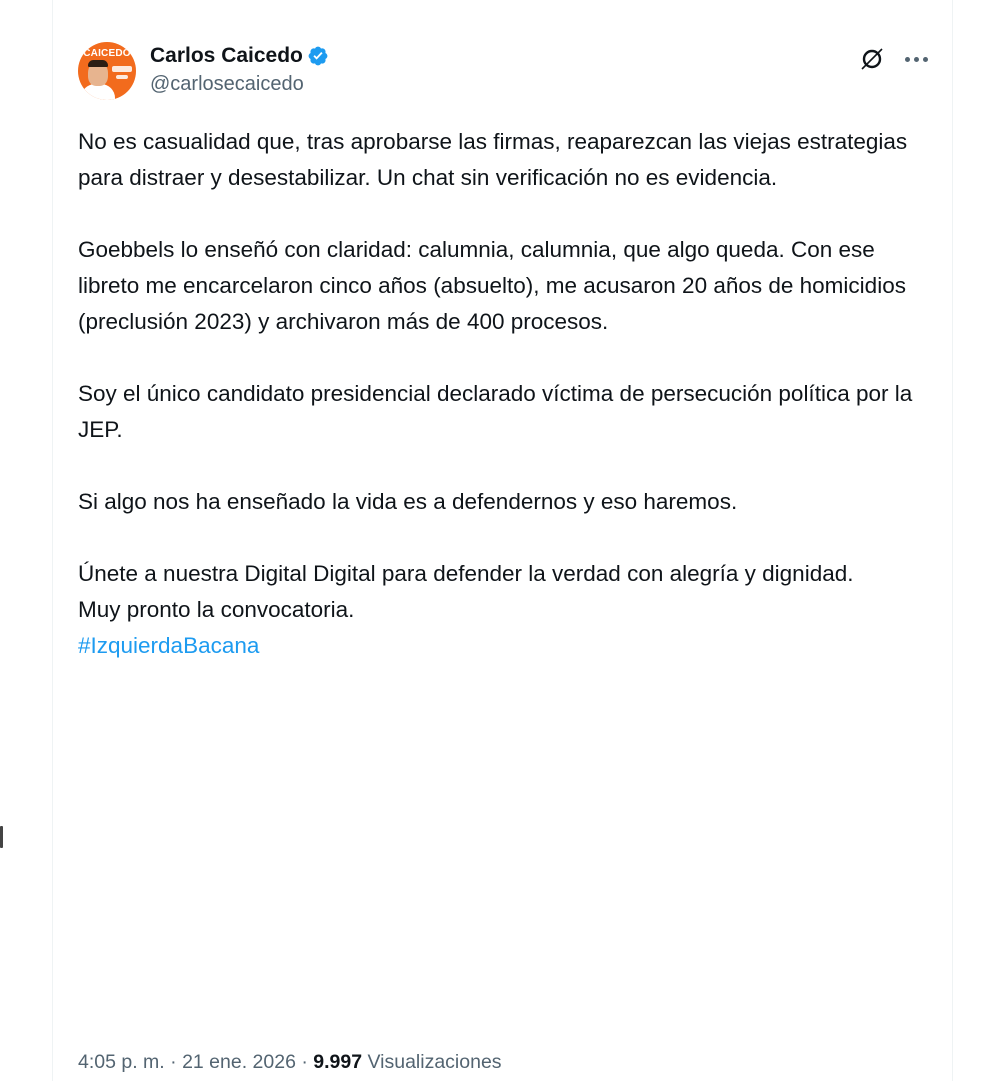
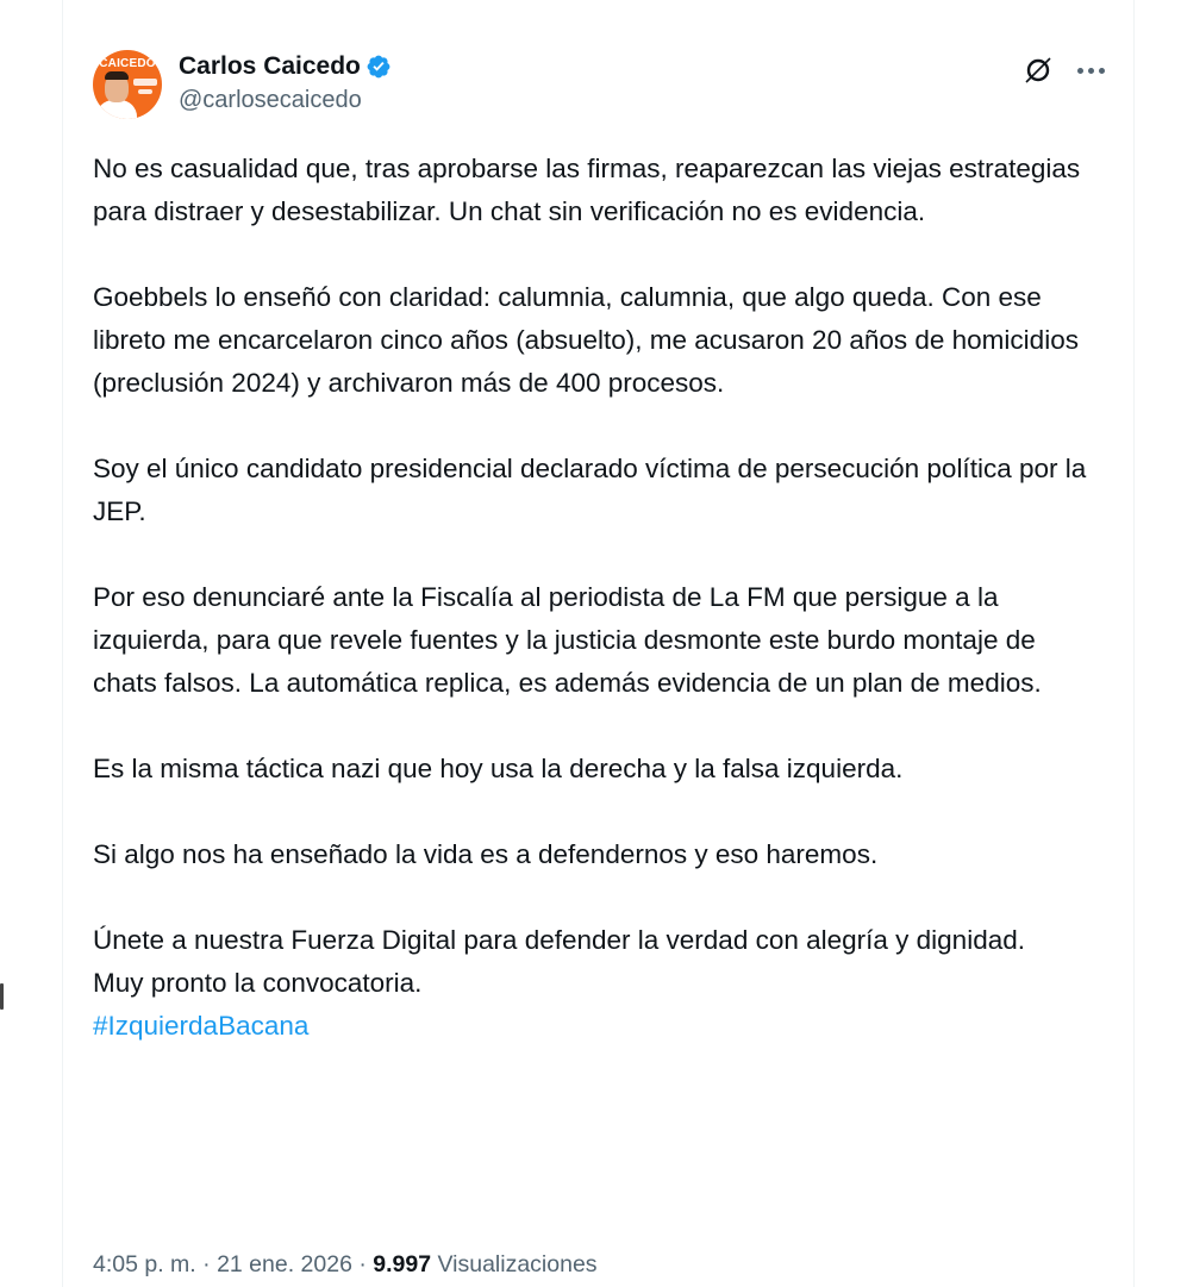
  CAICEDO
  Carlos Caicedo
  @carlosecaicedo
  No es casualidad que, tras aprobarse las firmas, reaparezcan las viejas estrategias para distraer y desestabilizar. Un chat sin verificación no es evidencia.
- Goebbels lo enseñó con claridad: calumnia, calumnia, que algo queda. Con ese libreto me encarcelaron cinco años (absuelto), me acusaron 20 años de homicidios (preclusión 2023) y archivaron más de 400 procesos.
+ Goebbels lo enseñó con claridad: calumnia, calumnia, que algo queda. Con ese libreto me encarcelaron cinco años (absuelto), me acusaron 20 años de homicidios (preclusión 2024) y archivaron más de 400 procesos.
  Soy el único candidato presidencial declarado víctima de persecución política por la JEP.
+ Por eso denunciaré ante la Fiscalía al periodista de La FM que persigue a la izquierda, para que revele fuentes y la justicia desmonte este burdo montaje de chats falsos. La automática replica, es además evidencia de un plan de medios.
+ Es la misma táctica nazi que hoy usa la derecha y la falsa izquierda.
  Si algo nos ha enseñado la vida es a defendernos y eso haremos.
- Únete a nuestra Digital Digital para defender la verdad con alegría y dignidad.
+ Únete a nuestra Fuerza Digital para defender la verdad con alegría y dignidad.
  Muy pronto la convocatoria.
  #IzquierdaBacana
  4:05 p. m. · 21 ene. 2026 · 9.997 Visualizaciones
